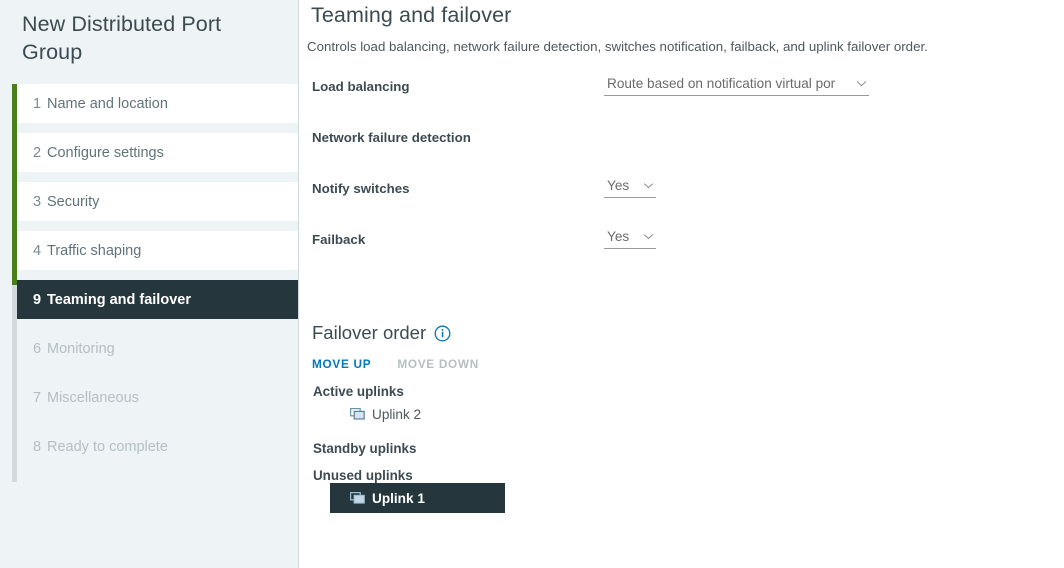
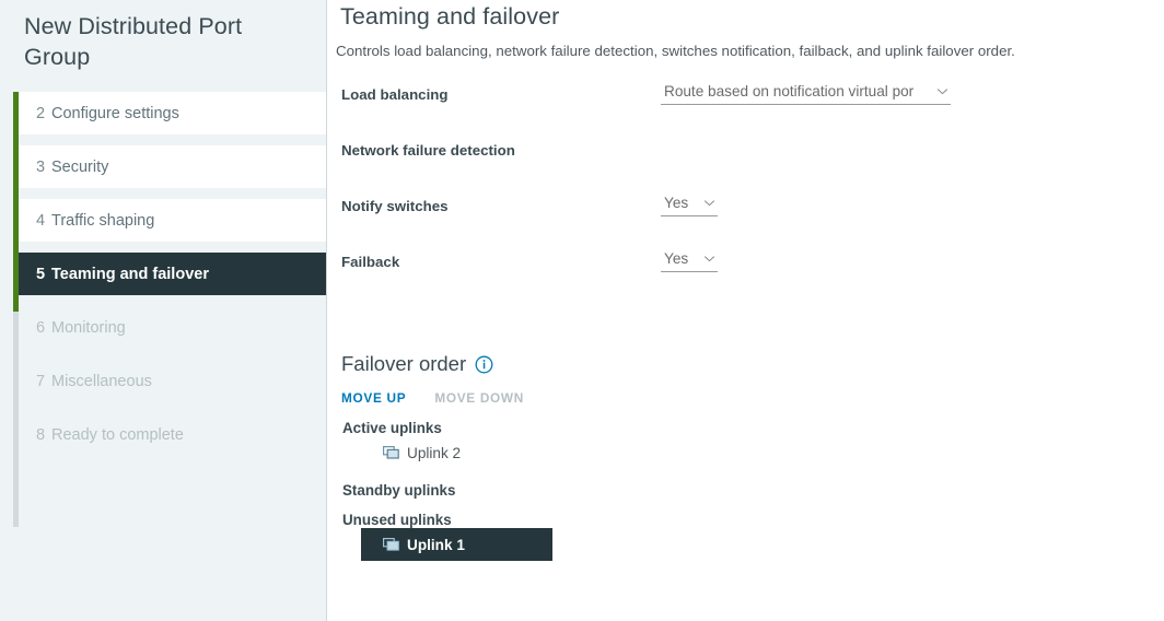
  New Distributed Port Group
- 1
- Name and location
  2
  Configure settings
  3
  Security
  4
  Traffic shaping
- 9
+ 5
  Teaming and failover
  6
  Monitoring
  7
  Miscellaneous
  8
  Ready to complete
  Teaming and failover
  Controls load balancing, network failure detection, switches notification, failback, and uplink failover order.
  Load balancing
  Route based on notification virtual por
  Network failure detection
  Notify switches
  Yes
  Failback
  Yes
  Failover order
  MOVE UP
  MOVE DOWN
  Active uplinks
  Uplink 2
  Standby uplinks
  Unused uplinks
  Uplink 1
